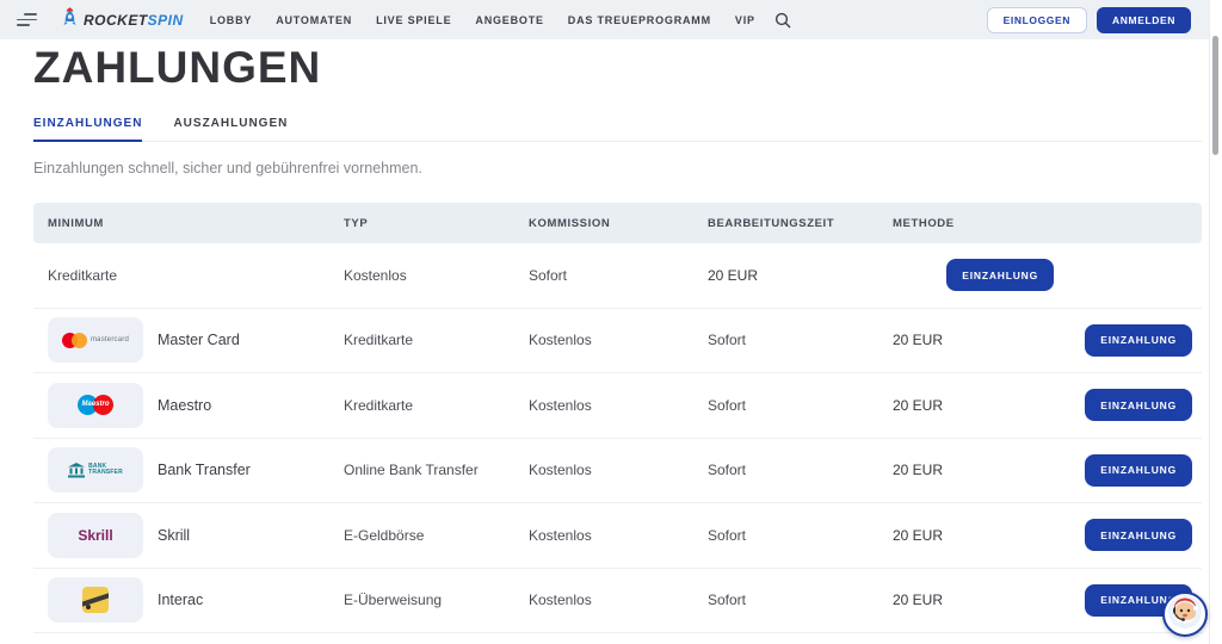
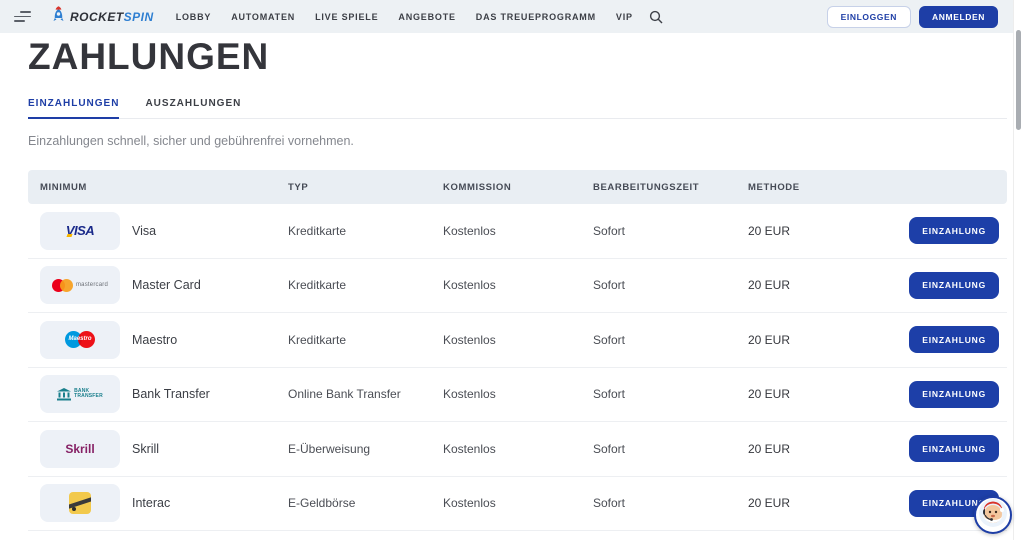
  ROCKETSPIN
  LOBBY
  AUTOMATEN
  LIVE SPIELE
  ANGEBOTE
  DAS TREUEPROGRAMM
  VIP
  EINLOGGEN
  ANMELDEN
  ZAHLUNGEN
  EINZAHLUNGEN
  AUSZAHLUNGEN
  Einzahlungen schnell, sicher und gebührenfrei vornehmen.
  MINIMUM
  TYP
  KOMMISSION
  BEARBEITUNGSZEIT
  METHODE
+ VISA
+ Visa
  Kreditkarte
  Kostenlos
  Sofort
  20 EUR
  EINZAHLUNG
  Master Card
  Kreditkarte
  Kostenlos
  Sofort
  20 EUR
  EINZAHLUNG
  Maestro
  Kreditkarte
  Kostenlos
  Sofort
  20 EUR
  EINZAHLUNG
  Bank Transfer
  Online Bank Transfer
  Kostenlos
  Sofort
  20 EUR
  EINZAHLUNG
  Skrill
  Skrill
- E-Geldbörse
+ E-Überweisung
  Kostenlos
  Sofort
  20 EUR
  EINZAHLUNG
  Interac
- E-Überweisung
+ E-Geldbörse
  Kostenlos
  Sofort
  20 EUR
  EINZAHLUN
